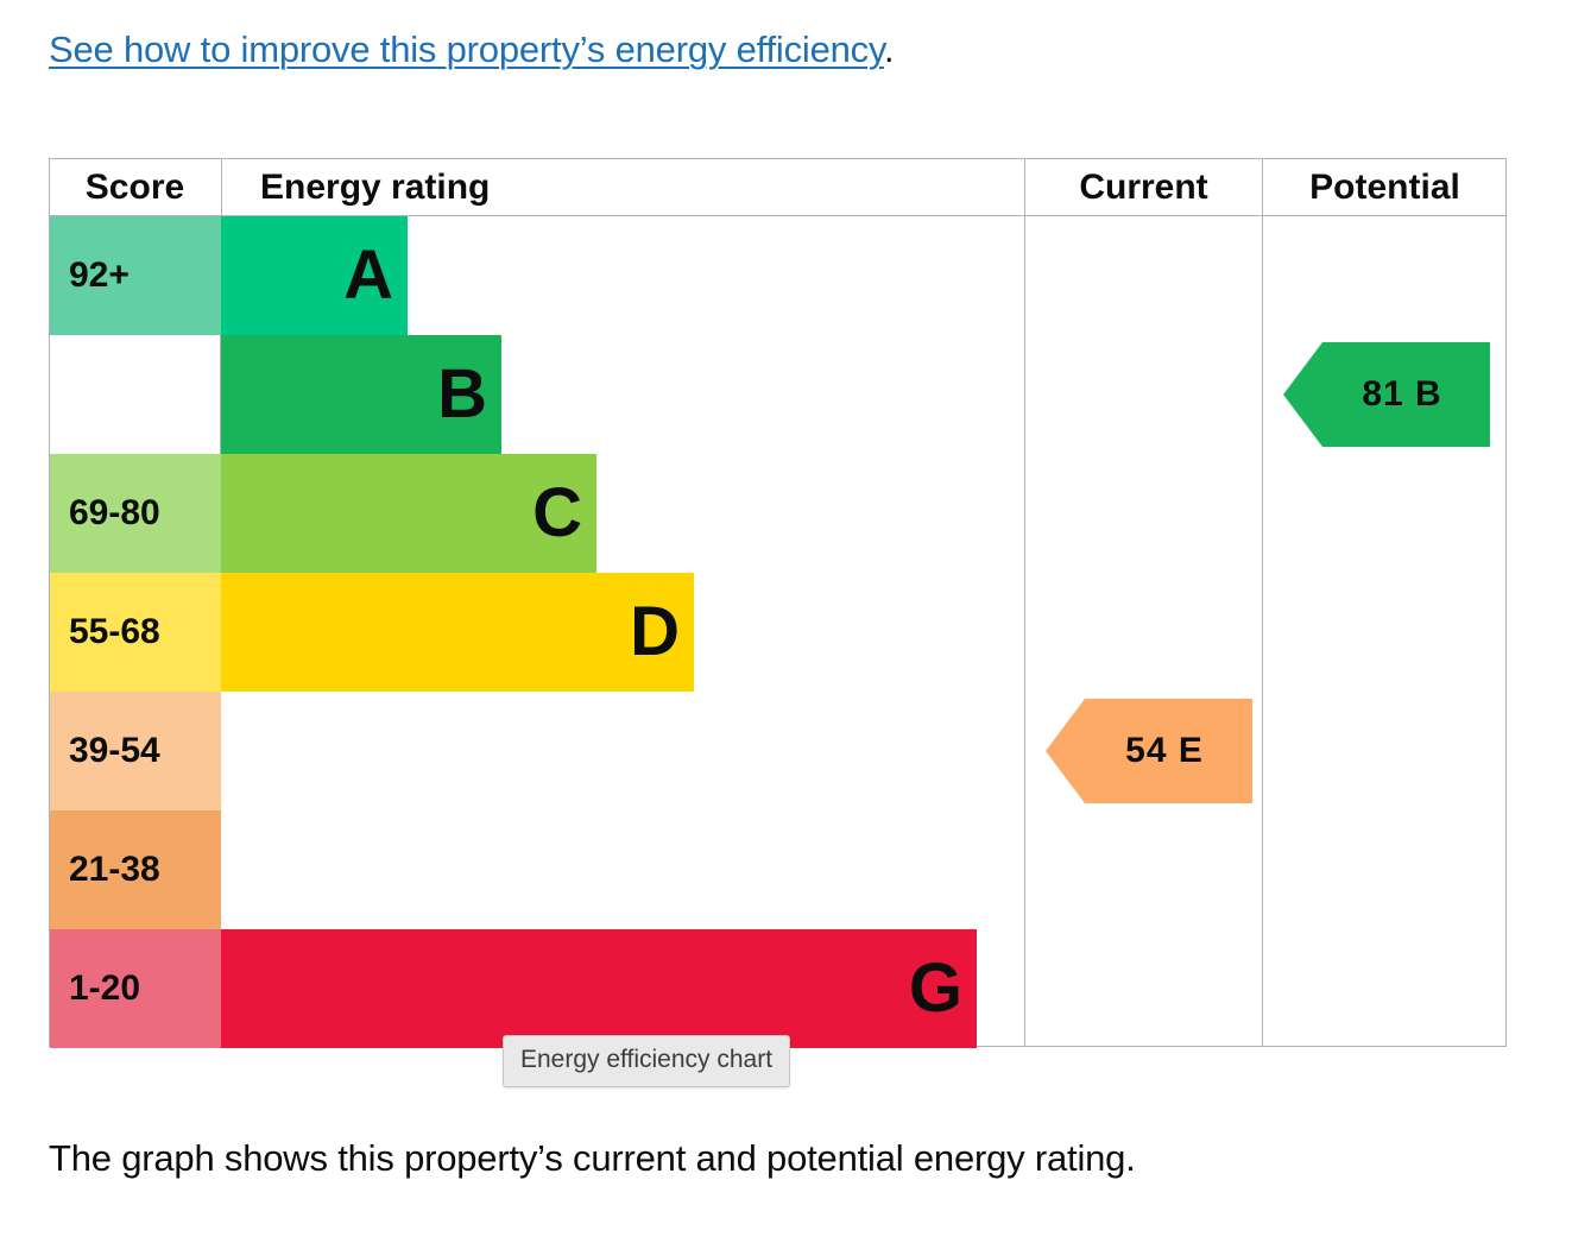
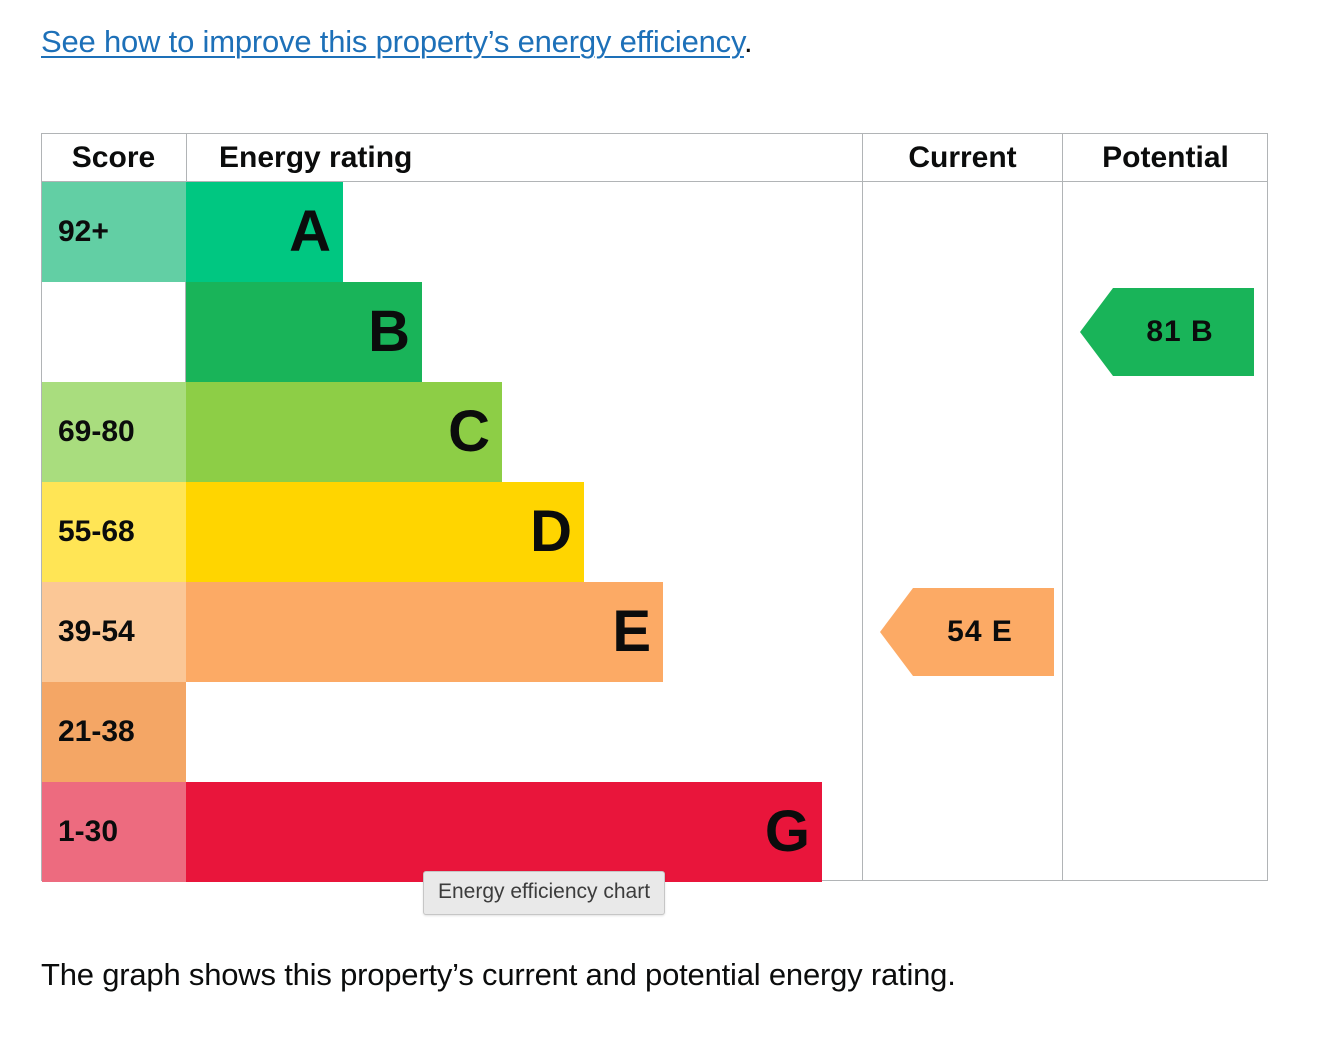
  See how to improve this property’s energy efficiency.
  Score
  Energy rating
  Current
  Potential
  92+
  A
  B
  69-80
  C
  55-68
  D
  39-54
+ E
  21-38
- 1-20
+ 1-30
  G
  54 E
  81 B
  Energy efficiency chart
  The graph shows this property’s current and potential energy rating.
